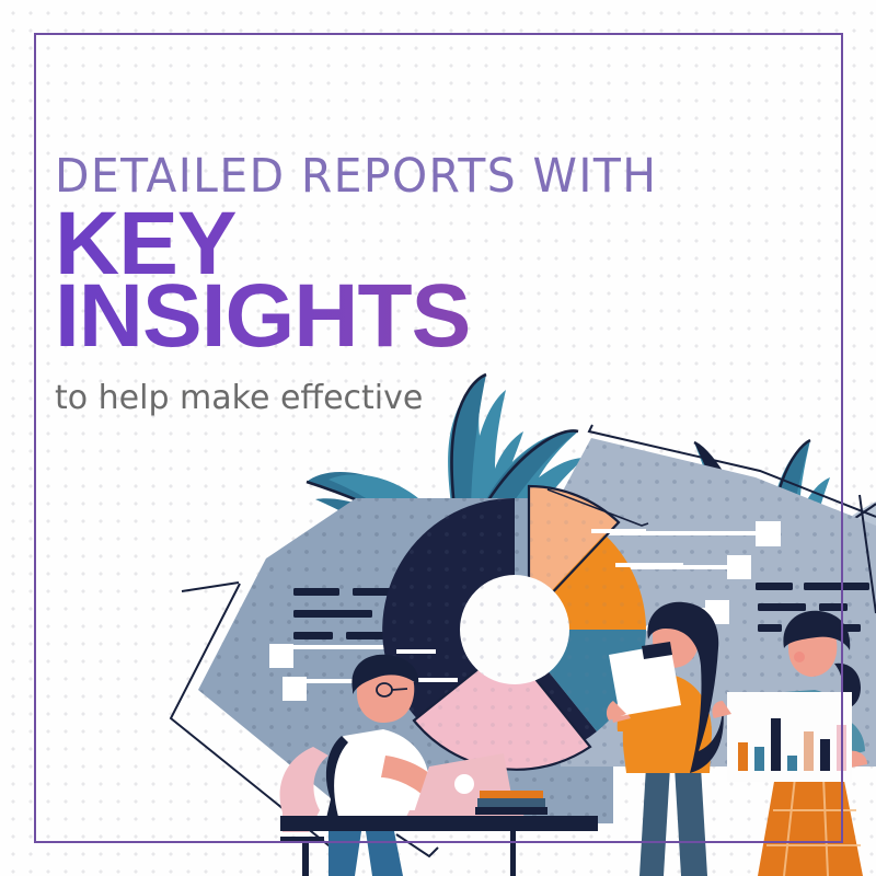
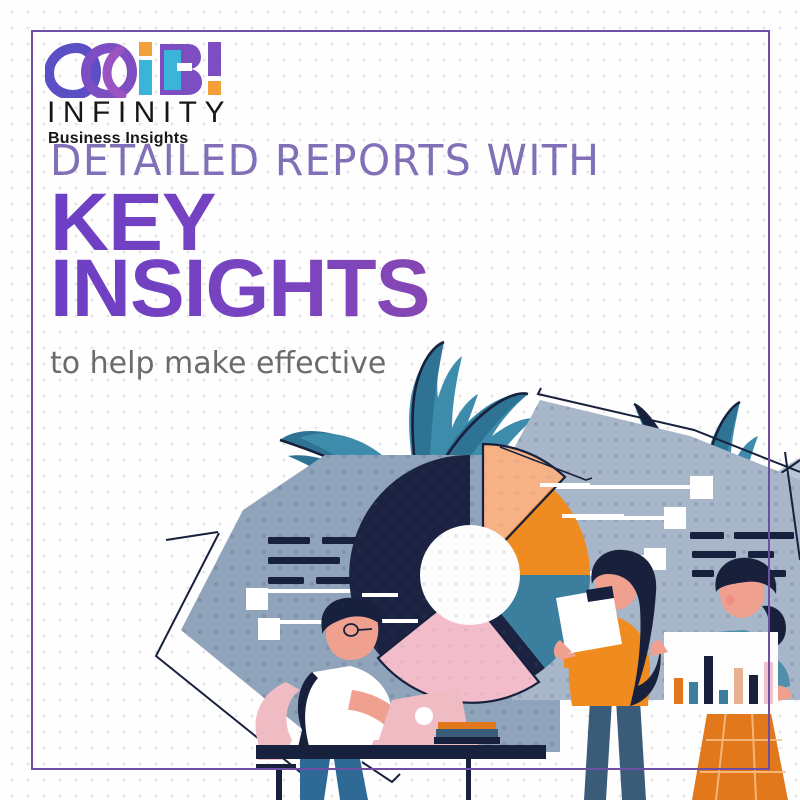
+ INFINITY
+ Business Insights
  DETAILED REPORTS WITH
  KEY
  INSIGHTS
  to help make effective
